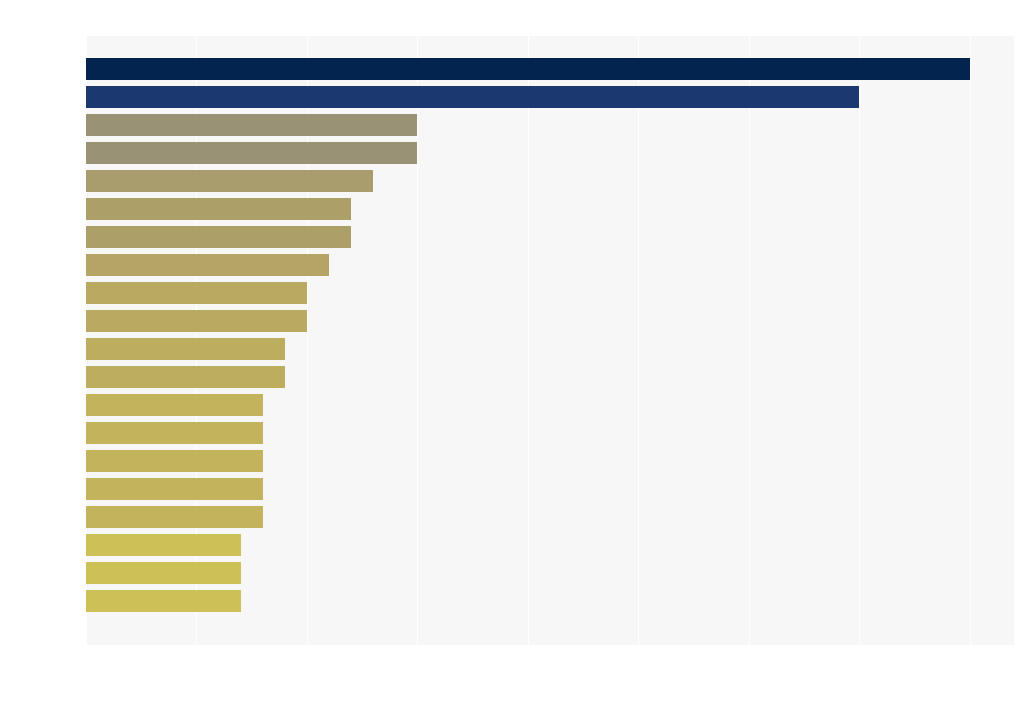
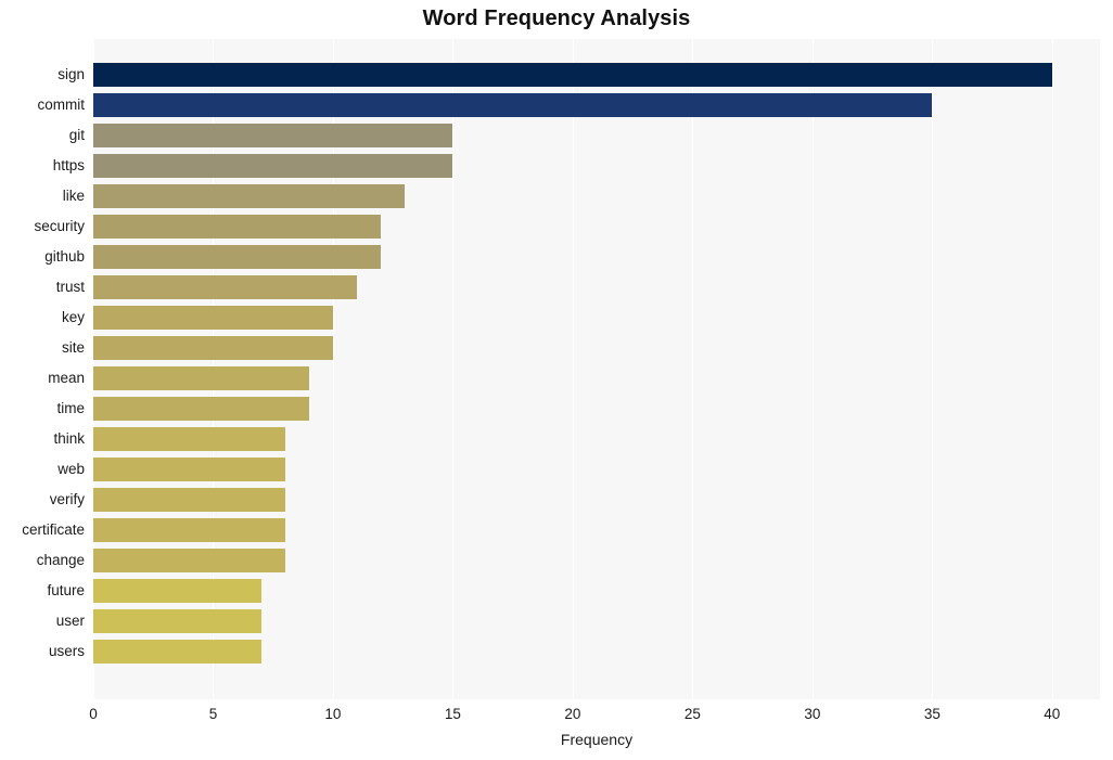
+ Word Frequency Analysis
+ sign
+ commit
+ git
+ https
+ like
+ security
+ github
+ trust
+ key
+ site
+ mean
+ time
+ think
+ web
+ verify
+ certificate
+ change
+ future
+ user
+ users
+ 0
+ 5
+ 10
+ 15
+ 20
+ 25
+ 30
+ 35
+ 40
+ Frequency
